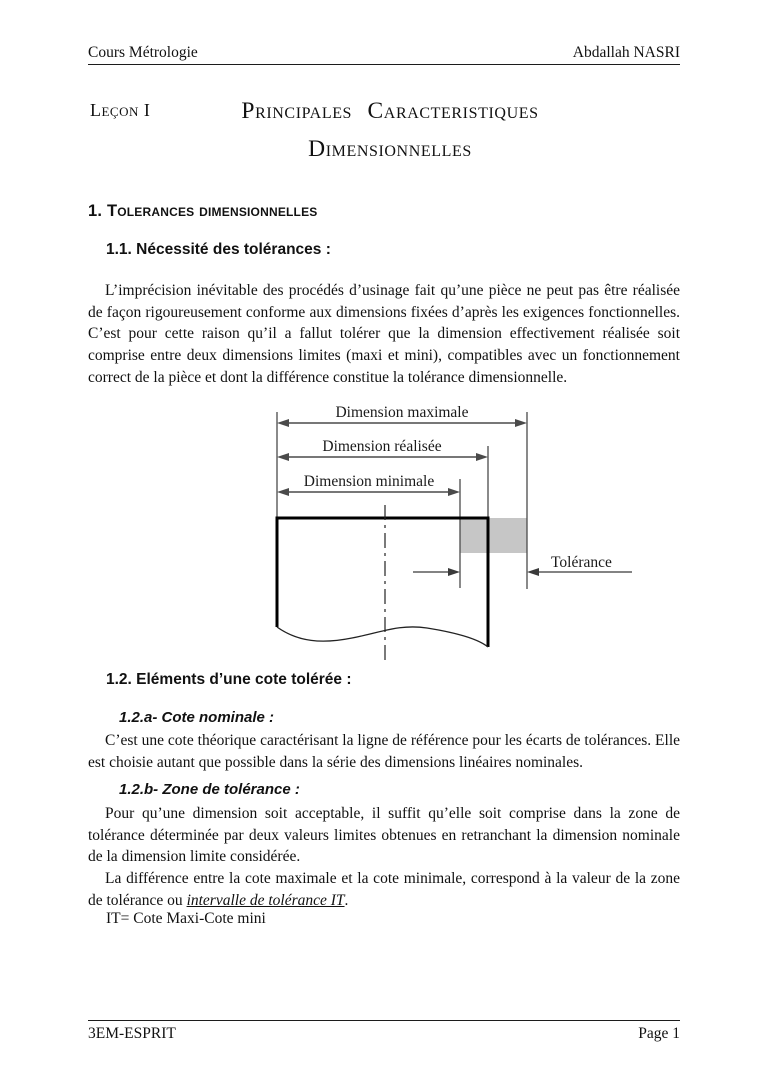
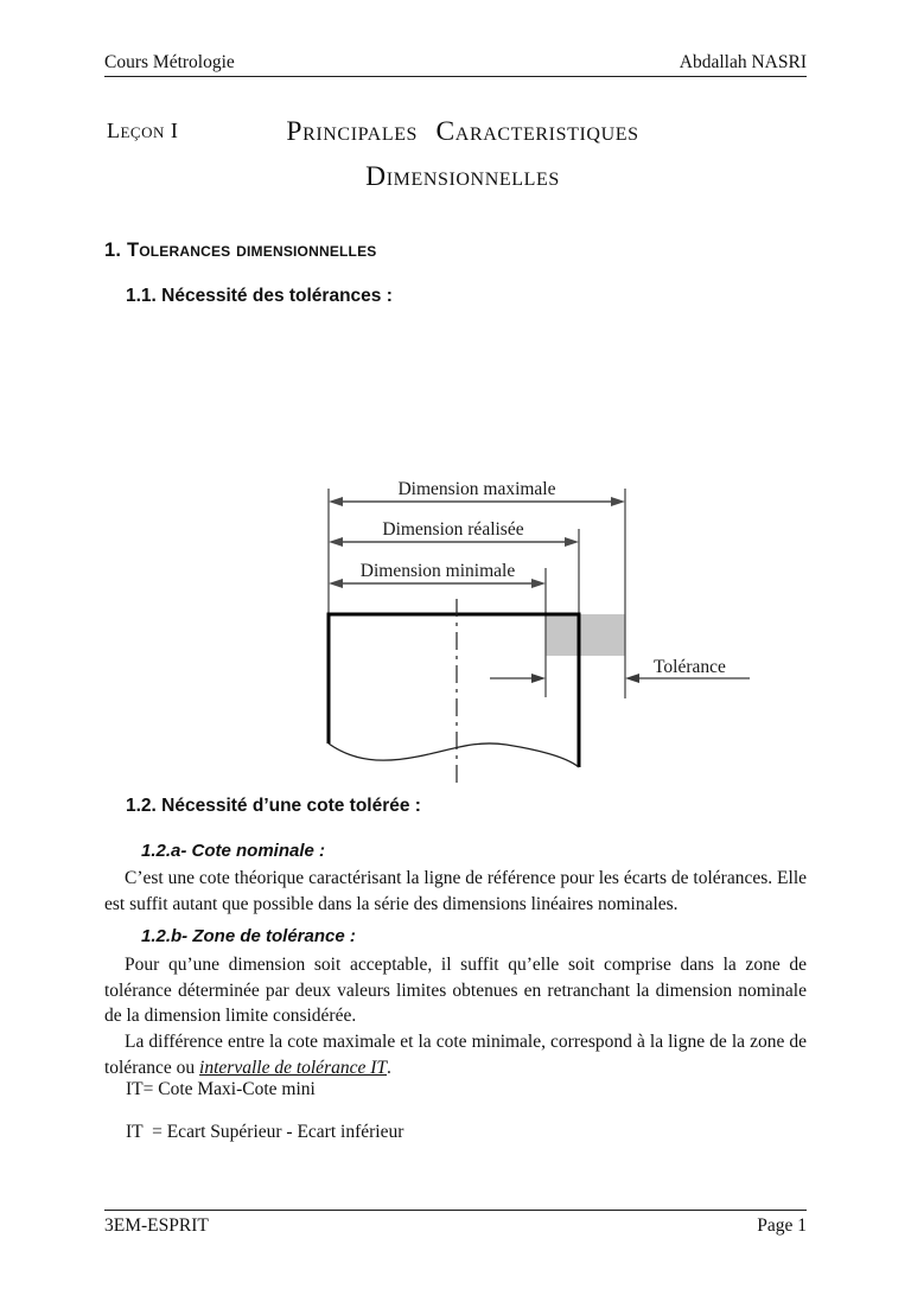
  Cours Métrologie
  Abdallah NASRI
  Leçon I
  Principales Caracteristiques
  Dimensionnelles
  1. Tolerances dimensionnelles
  1.1. Nécessité des tolérances :
- L’imprécision inévitable des procédés d’usinage fait qu’une pièce ne peut pas être réalisée de façon rigoureusement conforme aux dimensions fixées d’après les exigences fonctionnelles. C’est pour cette raison qu’il a fallut tolérer que la dimension effectivement réalisée soit comprise entre deux dimensions limites (maxi et mini), compatibles avec un fonctionnement correct de la pièce et dont la différence constitue la tolérance dimensionnelle.
  Dimension maximale
  Dimension réalisée
  Dimension minimale
  Tolérance
- 1.2. Eléments d’une cote tolérée :
+ 1.2. Nécessité d’une cote tolérée :
  1.2.a- Cote nominale :
- C’est une cote théorique caractérisant la ligne de référence pour les écarts de tolérances. Elle est choisie autant que possible dans la série des dimensions linéaires nominales.
+ C’est une cote théorique caractérisant la ligne de référence pour les écarts de tolérances. Elle est suffit autant que possible dans la série des dimensions linéaires nominales.
  1.2.b- Zone de tolérance :
  Pour qu’une dimension soit acceptable, il suffit qu’elle soit comprise dans la zone de tolérance déterminée par deux valeurs limites obtenues en retranchant la dimension nominale de la dimension limite considérée.
- La différence entre la cote maximale et la cote minimale, correspond à la valeur de la zone de tolérance ou intervalle de tolérance IT.
+ La différence entre la cote maximale et la cote minimale, correspond à la ligne de la zone de tolérance ou intervalle de tolérance IT.
  IT= Cote Maxi-Cote mini
+ IT = Ecart Supérieur - Ecart inférieur
  3EM-ESPRIT
  Page 1
